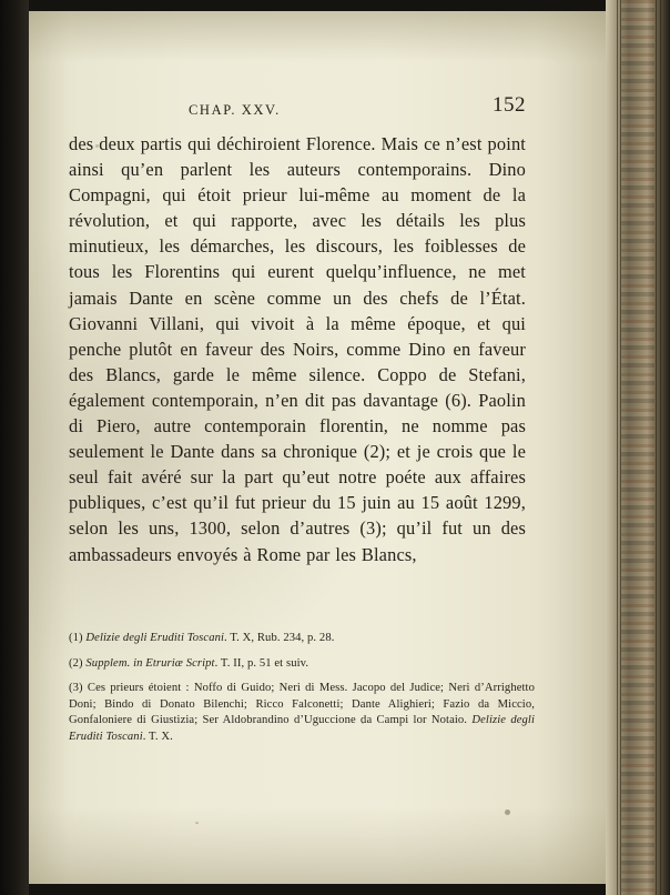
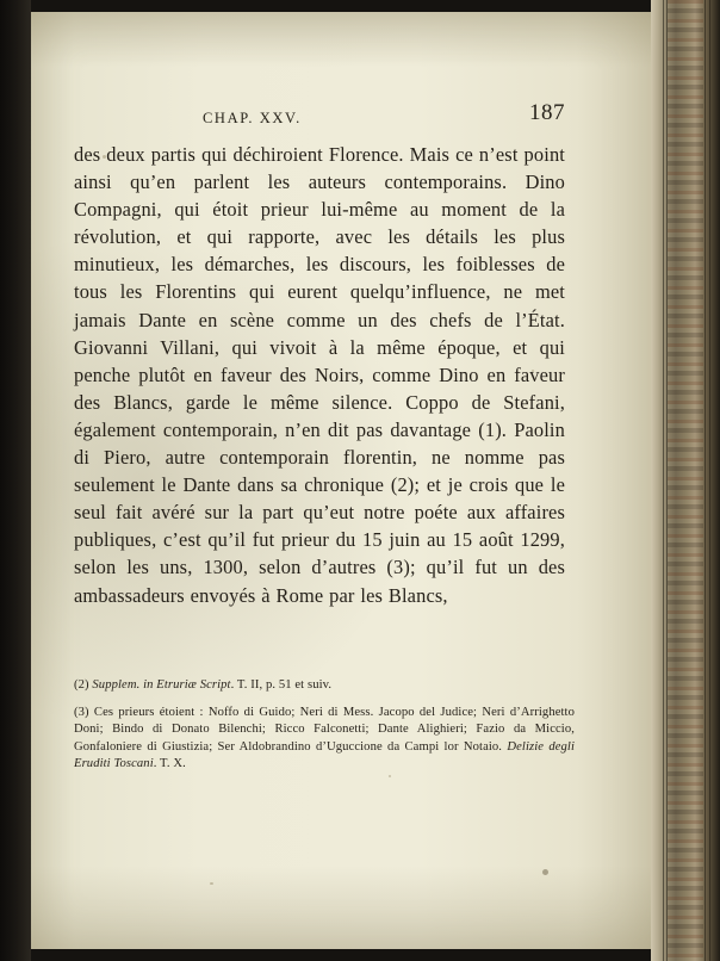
  CHAP. XXV.
- 152
+ 187
- des deux partis qui déchiroient Florence. Mais ce n’est point ainsi qu’en parlent les auteurs contemporains. Dino Compagni, qui étoit prieur lui-même au moment de la révolution, et qui rapporte, avec les détails les plus minutieux, les démarches, les discours, les foiblesses de tous les Florentins qui eurent quelqu’influence, ne met jamais Dante en scène comme un des chefs de l’État. Giovanni Villani, qui vivoit à la même époque, et qui penche plutôt en faveur des Noirs, comme Dino en faveur des Blancs, garde le même silence. Coppo de Stefani, également contemporain, n’en dit pas davantage (6). Paolin di Piero, autre contemporain florentin, ne nomme pas seulement le Dante dans sa chronique (2); et je crois que le seul fait avéré sur la part qu’eut notre poéte aux affaires publiques, c’est qu’il fut prieur du 15 juin au 15 août 1299, selon les uns, 1300, selon d’autres (3); qu’il fut un des ambassadeurs envoyés à Rome par les Blancs,
+ des deux partis qui déchiroient Florence. Mais ce n’est point ainsi qu’en parlent les auteurs contemporains. Dino Compagni, qui étoit prieur lui-même au moment de la révolution, et qui rapporte, avec les détails les plus minutieux, les démarches, les discours, les foiblesses de tous les Florentins qui eurent quelqu’influence, ne met jamais Dante en scène comme un des chefs de l’État. Giovanni Villani, qui vivoit à la même époque, et qui penche plutôt en faveur des Noirs, comme Dino en faveur des Blancs, garde le même silence. Coppo de Stefani, également contemporain, n’en dit pas davantage (1). Paolin di Piero, autre contemporain florentin, ne nomme pas seulement le Dante dans sa chronique (2); et je crois que le seul fait avéré sur la part qu’eut notre poéte aux affaires publiques, c’est qu’il fut prieur du 15 juin au 15 août 1299, selon les uns, 1300, selon d’autres (3); qu’il fut un des ambassadeurs envoyés à Rome par les Blancs,
- (1) Delizie degli Eruditi Toscani. T. X, Rub. 234, p. 28.
  (2) Supplem. in Etruriæ Script. T. II, p. 51 et suiv.
  (3) Ces prieurs étoient : Noffo di Guido; Neri di Mess. Jacopo del Judice; Neri d’Arrighetto Doni; Bindo di Donato Bilenchi; Ricco Falconetti; Dante Alighieri; Fazio da Miccio, Gonfaloniere di Giustizia; Ser Aldobrandino d’Uguccione da Campi lor Notaio. Delizie degli Eruditi Toscani. T. X.
